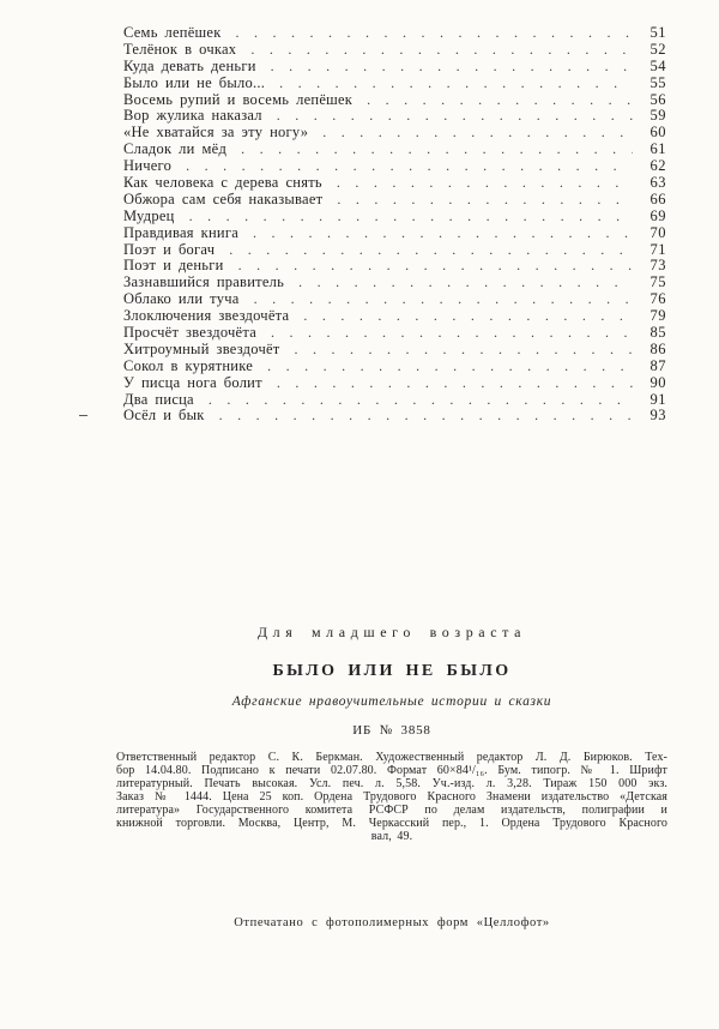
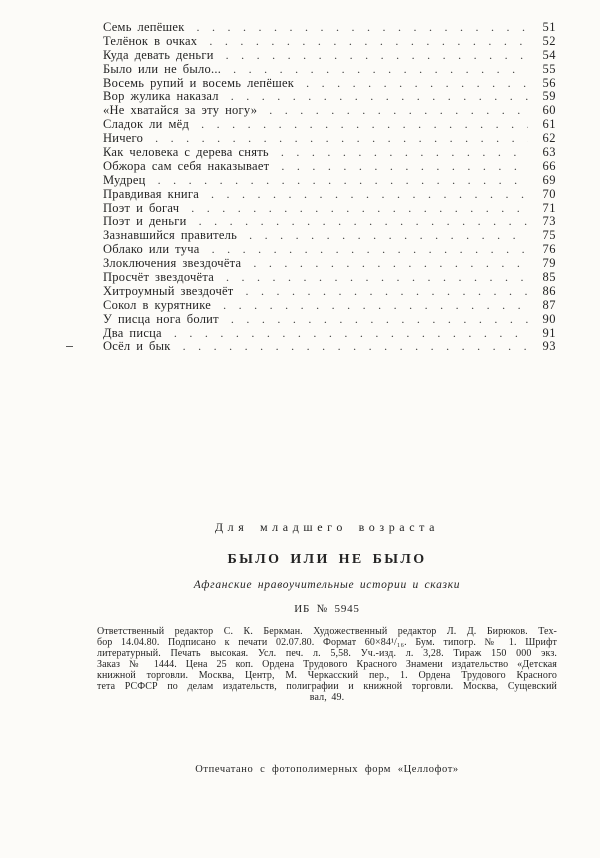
  Семь лепёшек
  51
  Телёнок в очках
  52
  Куда девать деньги
  54
  Было или не было...
  55
  Восемь рупий и восемь лепёшек
  56
  Вор жулика наказал
  59
  «Не хватайся за эту ногу»
  60
  Сладок ли мёд
  61
  Ничего
  62
  Как человека с дерева снять
  63
  Обжора сам себя наказывает
  66
  Мудрец
  69
  Правдивая книга
  70
  Поэт и богач
  71
  Поэт и деньги
  73
  Зазнавшийся правитель
  75
  Облако или туча
  76
  Злоключения звездочёта
  79
  Просчёт звездочёта
  85
  Хитроумный звездочёт
  86
  Сокол в курятнике
  87
  У писца нога болит
  90
  Два писца
  91
  Осёл и бык
  93
  Для младшего возраста
  БЫЛО ИЛИ НЕ БЫЛО
  Афганские нравоучительные истории и сказки
- ИБ № 3858
+ ИБ № 5945
  Ответственный редактор С. К. Беркман. Художественный редактор Л. Д. Бирюков. Тех-
  бор 14.04.80. Подписано к печати 02.07.80. Формат 60×84¹/₁₆. Бум. типогр. № 1. Шрифт
  литературный. Печать высокая. Усл. печ. л. 5,58. Уч.-изд. л. 3,28. Тираж 150 000 экз.
  Заказ № 1444. Цена 25 коп. Ордена Трудового Красного Знамени издательство «Детская
- литература» Государственного комитета РСФСР по делам издательств, полиграфии и
  книжной торговли. Москва, Центр, М. Черкасский пер., 1. Ордена Трудового Красного
+ тета РСФСР по делам издательств, полиграфии и книжной торговли. Москва, Сущевский
  вал, 49.
  Отпечатано с фотополимерных форм «Целлофот»
